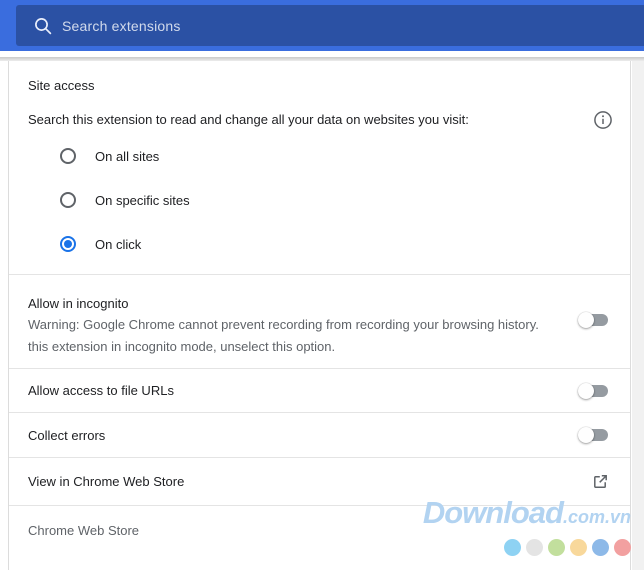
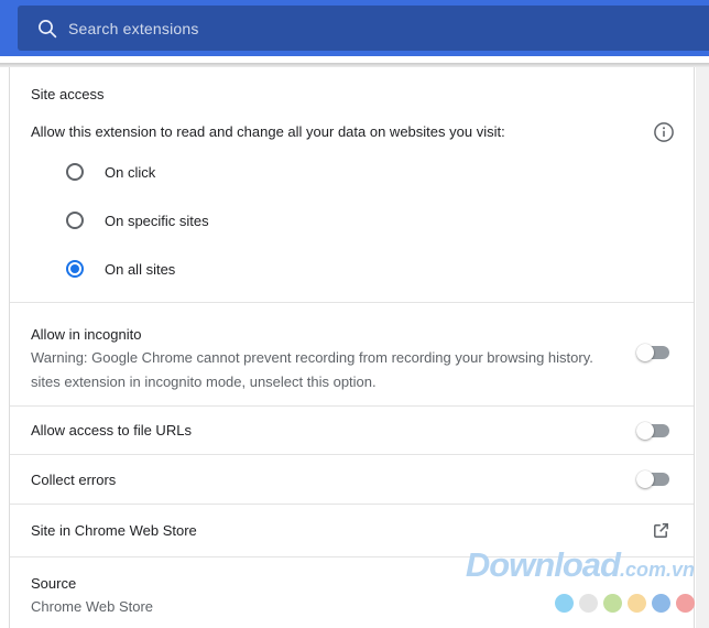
  Search extensions
  Site access
- Search this extension to read and change all your data on websites you visit:
+ Allow this extension to read and change all your data on websites you visit:
- On all sites
+ On click
  On specific sites
- On click
+ On all sites
  Allow in incognito
  Warning: Google Chrome cannot prevent recording from recording your browsing history.
- this extension in incognito mode, unselect this option.
+ sites extension in incognito mode, unselect this option.
  Allow access to file URLs
  Collect errors
- View in Chrome Web Store
+ Site in Chrome Web Store
+ Source
  Chrome Web Store
  Download.com.vn
